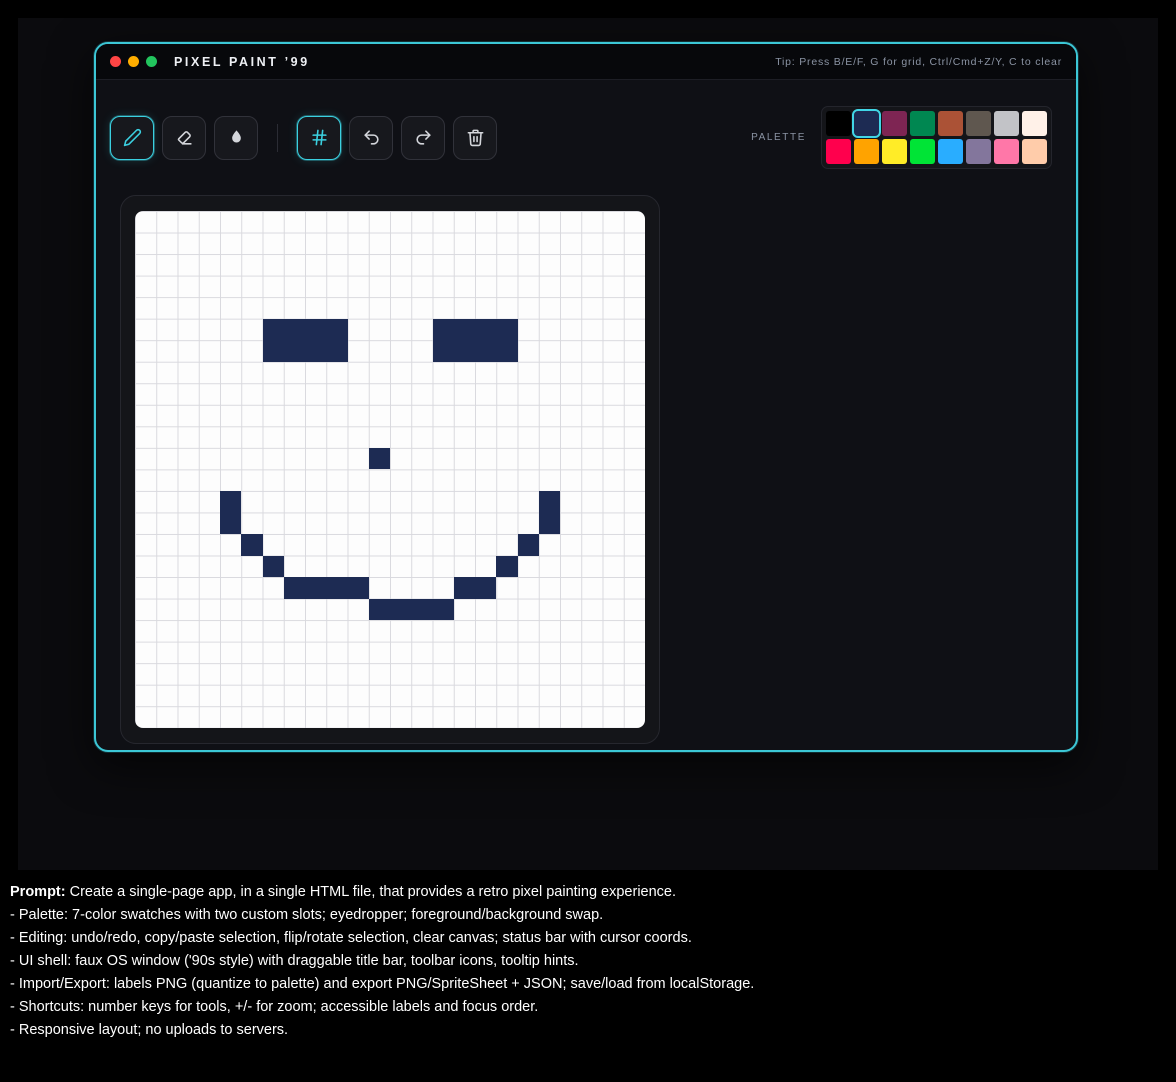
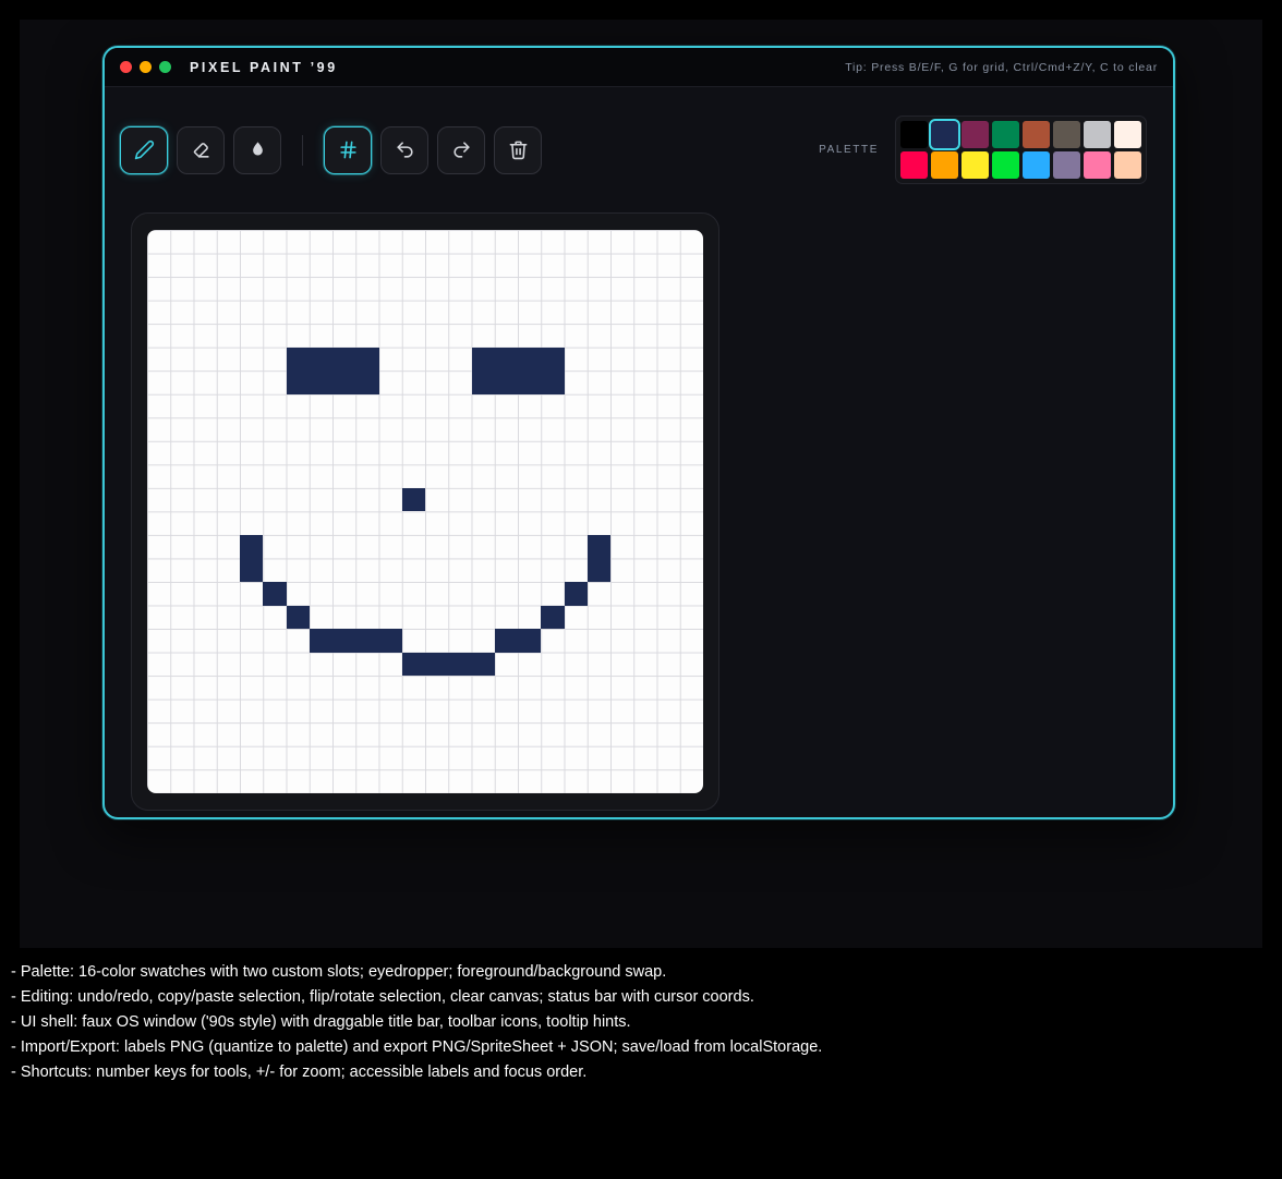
  PIXEL PAINT ’99
  Tip: Press B/E/F, G for grid, Ctrl/Cmd+Z/Y, C to clear
  PALETTE
- Prompt: Create a single-page app, in a single HTML file, that provides a retro pixel painting experience.
- - Palette: 7-color swatches with two custom slots; eyedropper; foreground/background swap.
+ - Palette: 16-color swatches with two custom slots; eyedropper; foreground/background swap.
  - Editing: undo/redo, copy/paste selection, flip/rotate selection, clear canvas; status bar with cursor coords.
  - UI shell: faux OS window ('90s style) with draggable title bar, toolbar icons, tooltip hints.
  - Import/Export: labels PNG (quantize to palette) and export PNG/SpriteSheet + JSON; save/load from localStorage.
  - Shortcuts: number keys for tools, +/- for zoom; accessible labels and focus order.
- - Responsive layout; no uploads to servers.
